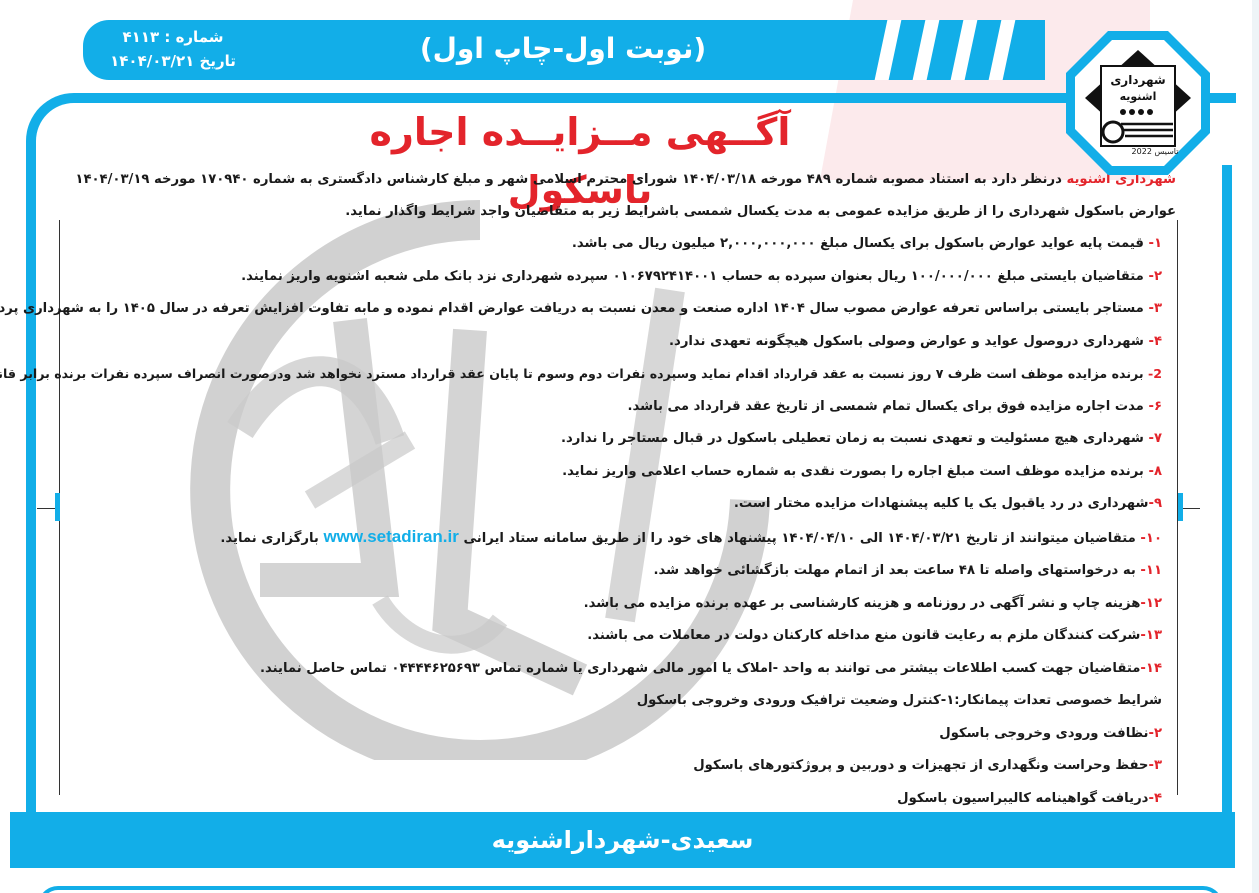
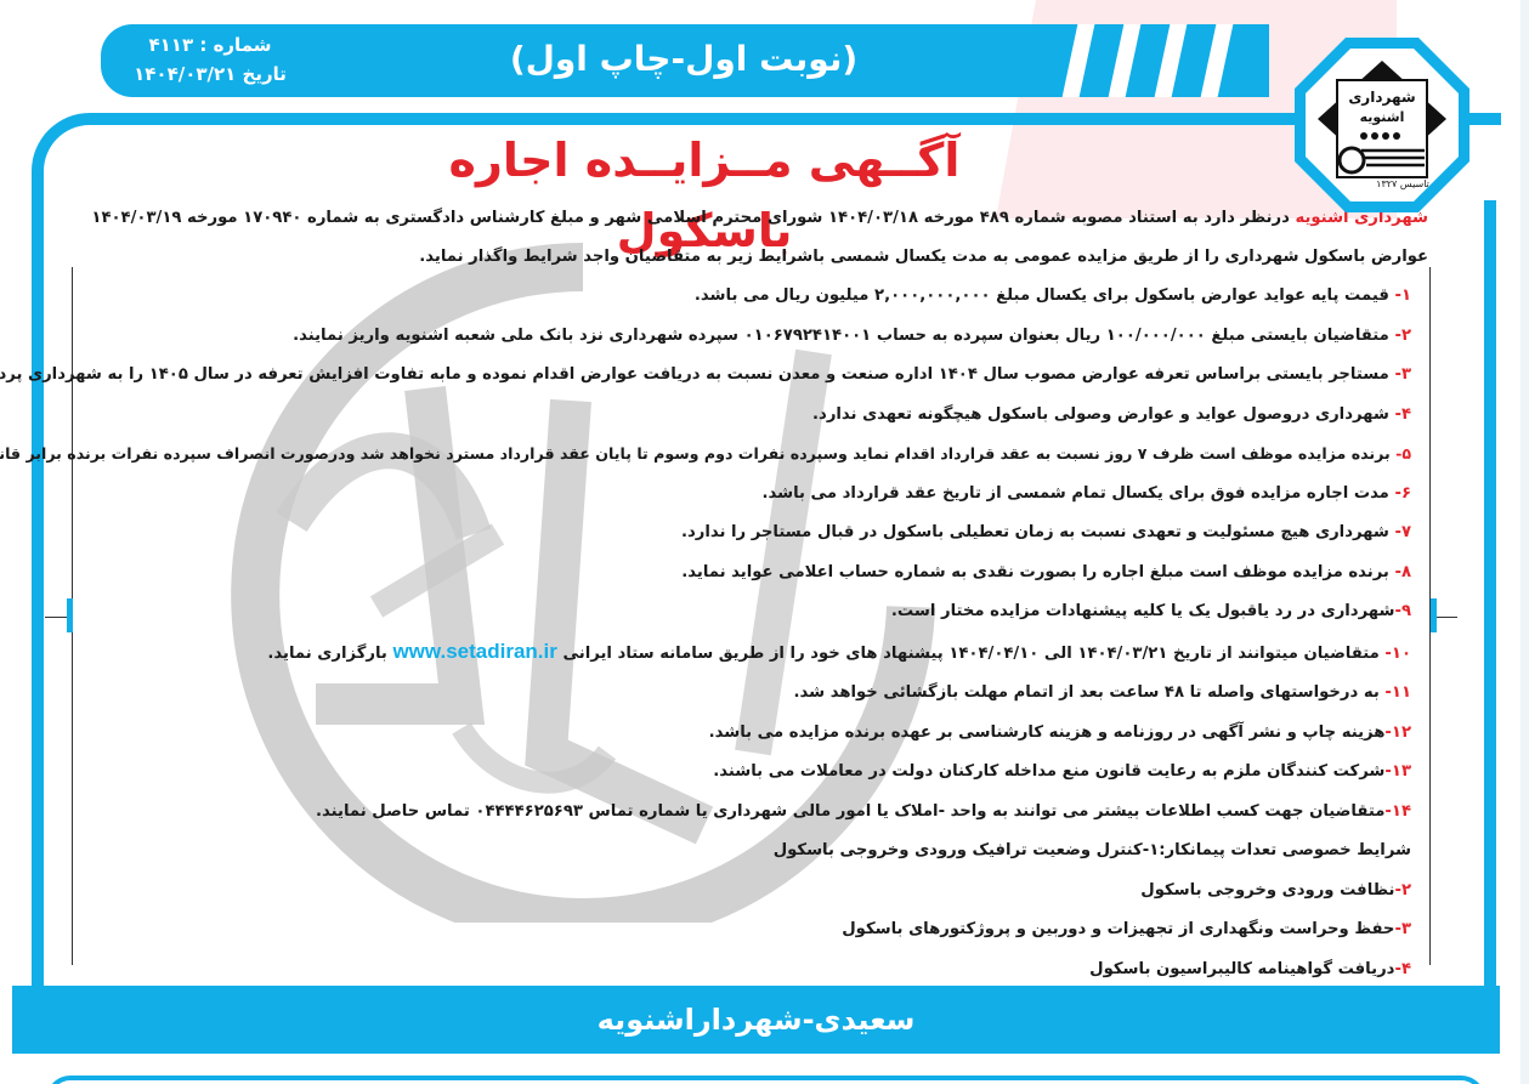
  شماره : ۴۱۱۳
  تاریخ ۱۴۰۴/۰۳/۲۱
  (نوبت اول-چاپ اول)
  شهرداری
  اشنویه
- تاسیس 2022
+ تاسیس ۱۳۲۷
  آگــهی مــزایــده اجاره باسکول
  شهرداری اشنویه درنظر دارد به استناد مصوبه شماره ۴۸۹ مورخه ۱۴۰۴/۰۳/۱۸ شورای محترم اسلامی شهر و مبلغ کارشناس دادگستری به شماره ۱۷۰۹۴۰ مورخه ۱۴۰۴/۰۳/۱۹ عوارض باسکول شهرداری را از طریق مزایده عمومی به مدت یکسال شمسی باشرایط زیر به متقاضیان واجد شرایط واگذار نماید.
  ۱- قیمت پایه عواید عوارض باسکول برای یکسال مبلغ ۲,۰۰۰,۰۰۰,۰۰۰ میلیون ریال می باشد.
  ۲- متقاضیان بایستی مبلغ ۱۰۰/۰۰۰/۰۰۰ ریال بعنوان سپرده به حساب ۰۱۰۶۷۹۲۴۱۴۰۰۱ سپرده شهرداری نزد بانک ملی شعبه اشنویه واریز نمایند.
  ۳- مستاجر بایستی براساس تعرفه عوارض مصوب سال ۱۴۰۴ اداره صنعت و معدن نسبت به دریافت عوارض اقدام نموده و مابه تفاوت افزایش تعرفه در سال ۱۴۰۵ را به شهرداری پرد
  ۴- شهرداری دروصول عواید و عوارض وصولی باسکول هیچگونه تعهدی ندارد.
- 2- برنده مزایده موظف است ظرف ۷ روز نسبت به عقد قرارداد اقدام نماید وسپرده نفرات دوم وسوم تا پایان عقد قرارداد مسترد نخواهد شد ودرصورت انصراف سپرده نفرات برنده برابر قان
+ ۵- برنده مزایده موظف است ظرف ۷ روز نسبت به عقد قرارداد اقدام نماید وسپرده نفرات دوم وسوم تا پایان عقد قرارداد مسترد نخواهد شد ودرصورت انصراف سپرده نفرات برنده برابر قان
  ۶- مدت اجاره مزایده فوق برای یکسال تمام شمسی از تاریخ عقد قرارداد می باشد.
  ۷- شهرداری هیچ مسئولیت و تعهدی نسبت به زمان تعطیلی باسکول در قبال مستاجر را ندارد.
- ۸- برنده مزایده موظف است مبلغ اجاره را بصورت نقدی به شماره حساب اعلامی واریز نماید.
+ ۸- برنده مزایده موظف است مبلغ اجاره را بصورت نقدی به شماره حساب اعلامی عواید نماید.
  ۹-شهرداری در رد یاقبول یک یا کلیه پیشنهادات مزایده مختار است.
  ۱۰- متقاضیان میتوانند از تاریخ ۱۴۰۴/۰۳/۲۱ الی ۱۴۰۴/۰۴/۱۰ پیشنهاد های خود را از طریق سامانه ستاد ایرانی www.setadiran.ir بارگزاری نماید.
  ۱۱- به درخواستهای واصله تا ۴۸ ساعت بعد از اتمام مهلت بازگشائی خواهد شد.
  ۱۲-هزینه چاپ و نشر آگهی در روزنامه و هزینه کارشناسی بر عهده برنده مزایده می باشد.
  ۱۳-شرکت کنندگان ملزم به رعایت قانون منع مداخله کارکنان دولت در معاملات می باشند.
  ۱۴-متقاضیان جهت کسب اطلاعات بیشتر می توانند به واحد -املاک یا امور مالی شهرداری یا شماره تماس ۰۴۴۴۴۶۲۵۶۹۳ تماس حاصل نمایند.
  شرایط خصوصی تعدات پیمانکار:۱-کنترل وضعیت ترافیک ورودی وخروجی باسکول
  ۲-نظافت ورودی وخروجی باسکول
  ۳-حفظ وحراست ونگهداری از تجهیزات و دوربین و پروژکتورهای باسکول
  ۴-دریافت گواهینامه کالیبراسیون باسکول
  سعیدی-شهرداراشنویه
